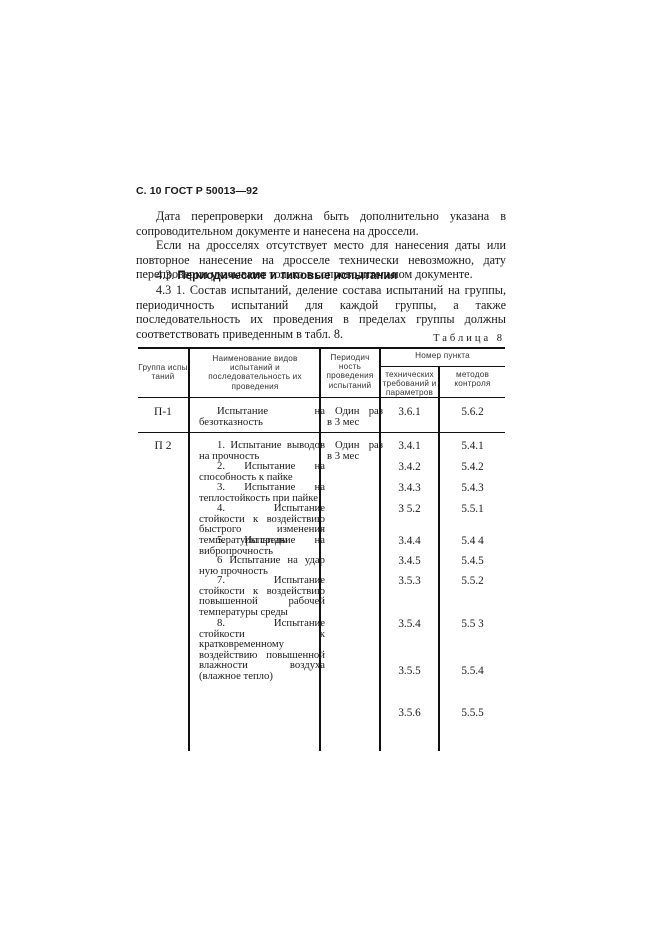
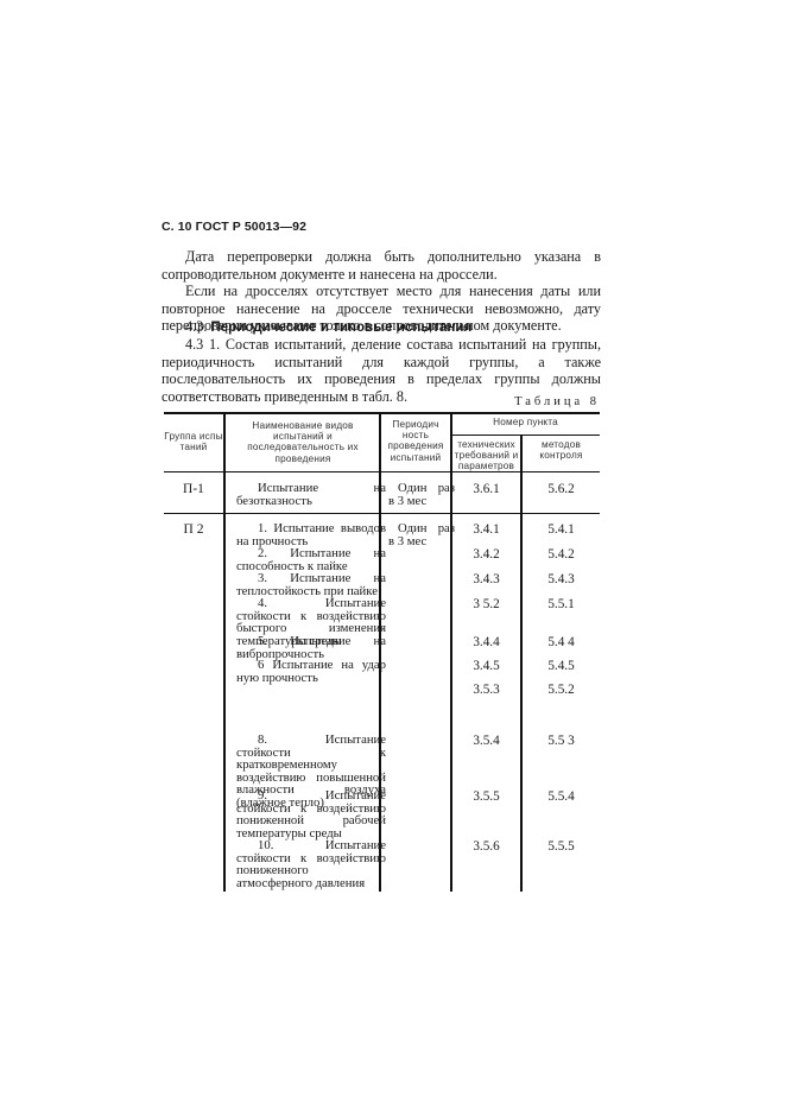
  С. 10 ГОСТ Р 50013—92
  Дата перепроверки должна быть дополнительно указана в сопроводительном документе и нанесена на дроссели.
  Если на дросселях отсутствует место для нанесения даты или повторное нанесение на дросселе технически невозможно, дату перепроверки указывают только в сопроводительном документе.
  4.3. Периодические и типовые испытания
  4.3 1. Состав испытаний, деление состава испытаний на группы, периодичность испытаний для каждой группы, а также последовательность их проведения в пределах группы должны соответствовать приведенным в табл. 8.
  Таблица 8
  Группа испы таний
  Наименование видов испытаний и последовательность их проведения
  Периодич ность проведения испытаний
  Номер пункта
  технических требований и параметров
  методов контроля
  П-1
  Испытание на безотказность
  Один
  раз
  в 3 мес
  3.6.1
  5.6.2
  П 2
  Один
  раз
  в 3 мес
  1. Испытание выводов на прочность
  3.4.1
  5.4.1
  2. Испытание на способность к пайке
  3.4.2
  5.4.2
  3. Испытание на теплостойкость при пайке
  3.4.3
  5.4.3
  4. Испытание стойкости к воздействию быстрого изменения температуры среды
  3 5.2
  5.5.1
  5. Испытание на вибропрочность
  3.4.4
  5.4 4
  6 Испытание на удар ную прочность
  3.4.5
  5.4.5
- 7. Испытание стойкости к воздействию повышенной рабочей температуры среды
  3.5.3
  5.5.2
  8. Испытание стойкости к кратковременному воздействию повышенной влажности воздуха (влажное тепло)
  3.5.4
  5.5 3
+ 9. Испытание стойкости к воздействию пониженной рабочей температуры среды
  3.5.5
  5.5.4
+ 10. Испытание стойкости к воздействию пониженного атмосферного давления
  3.5.6
  5.5.5
